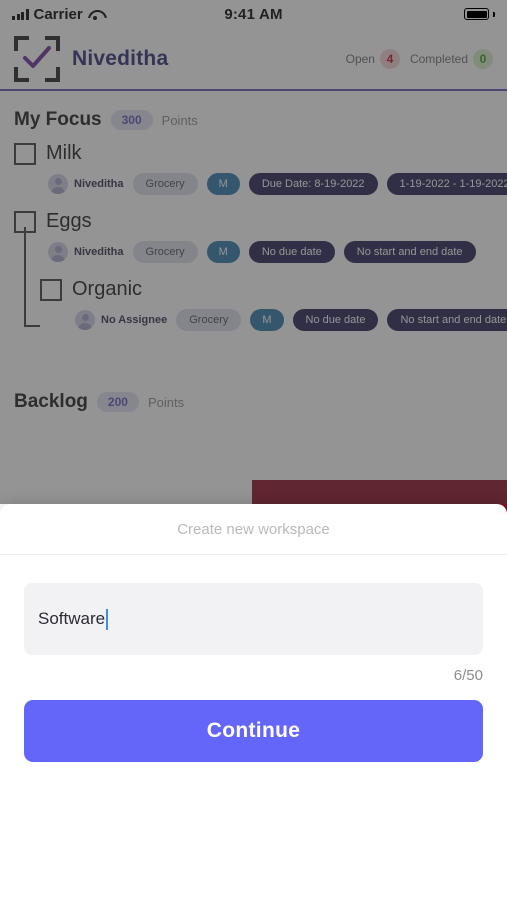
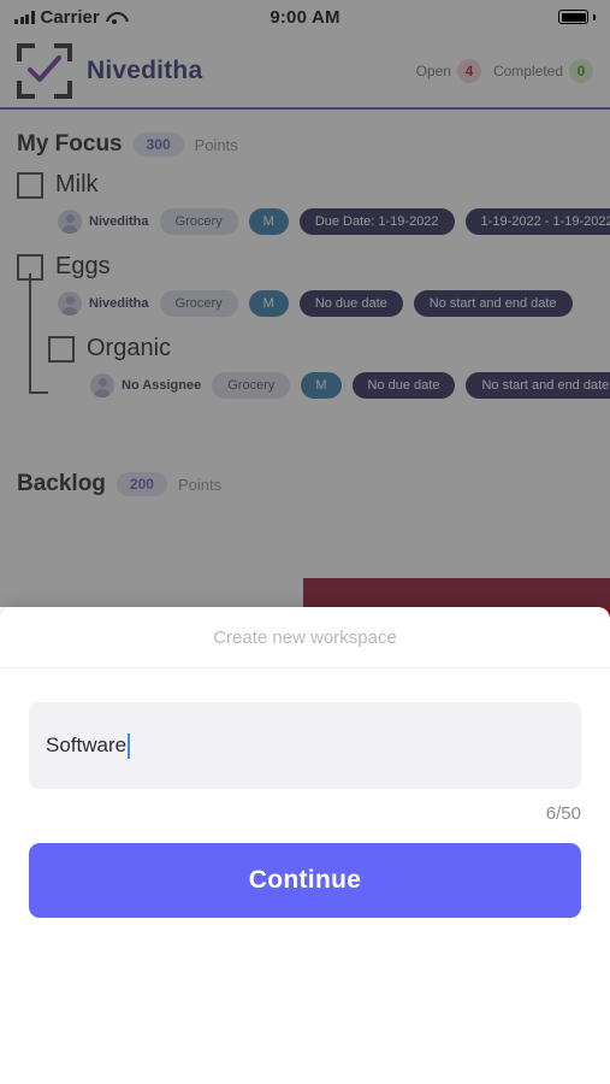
  Carrier
- 9:41 AM
+ 9:00 AM
  Niveditha
  Open
  4
  Completed
  0
  My Focus
  300
  Points
  Milk
  Niveditha
  Grocery
  M
- Due Date: 8-19-2022
+ Due Date: 1-19-2022
  1-19-2022 - 1-19-202
  Eggs
  Niveditha
  Grocery
  M
  No due date
  No start and end date
  Organic
  No Assignee
  Grocery
  M
  No due date
  No start and end date
  Backlog
  200
  Points
  Create new workspace
  Software
  6/50
  Continue
